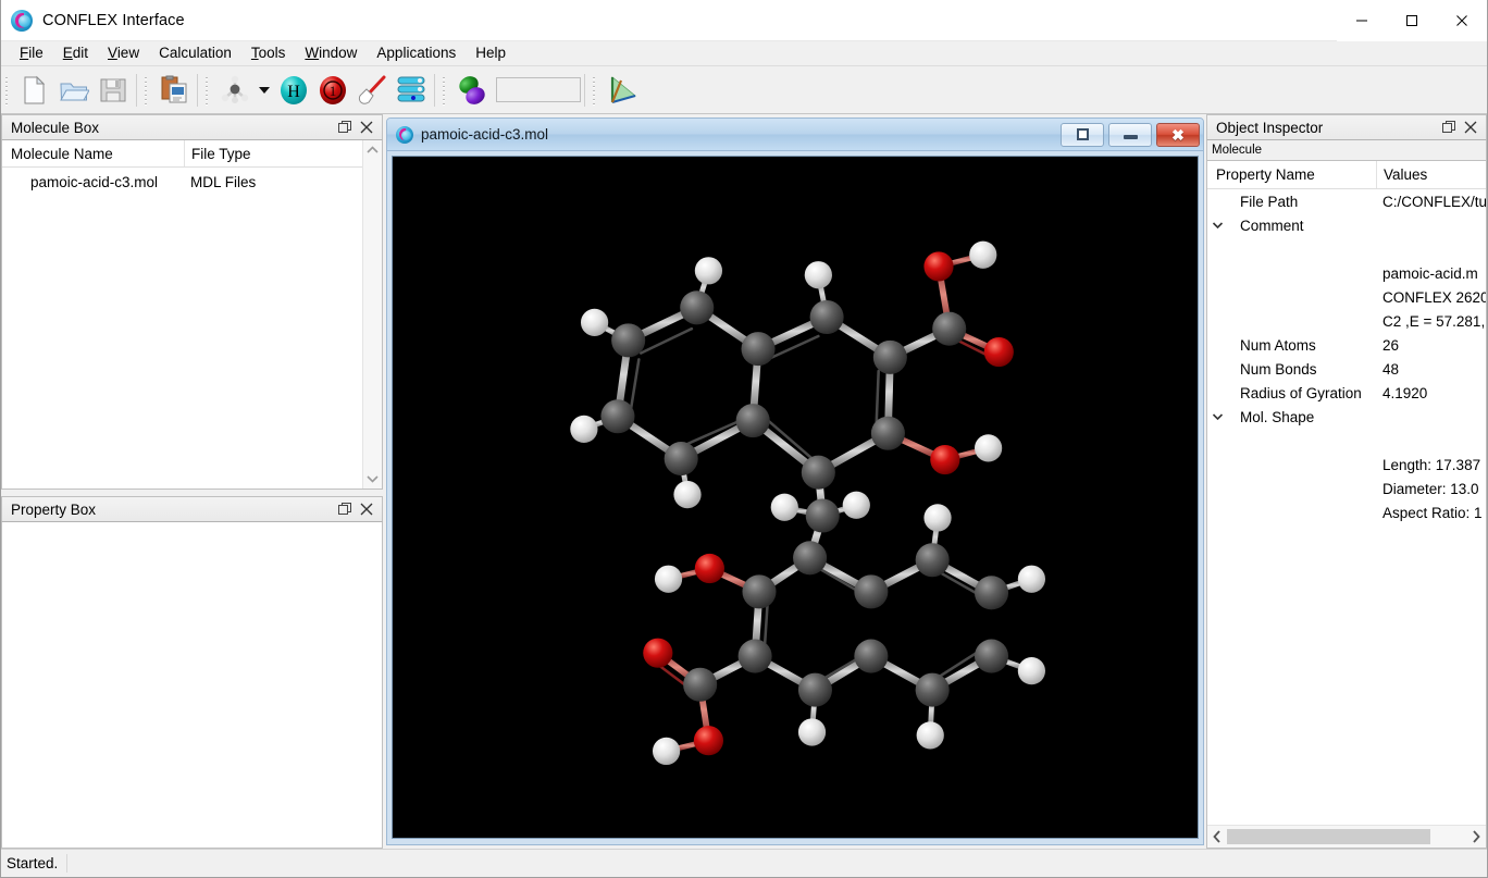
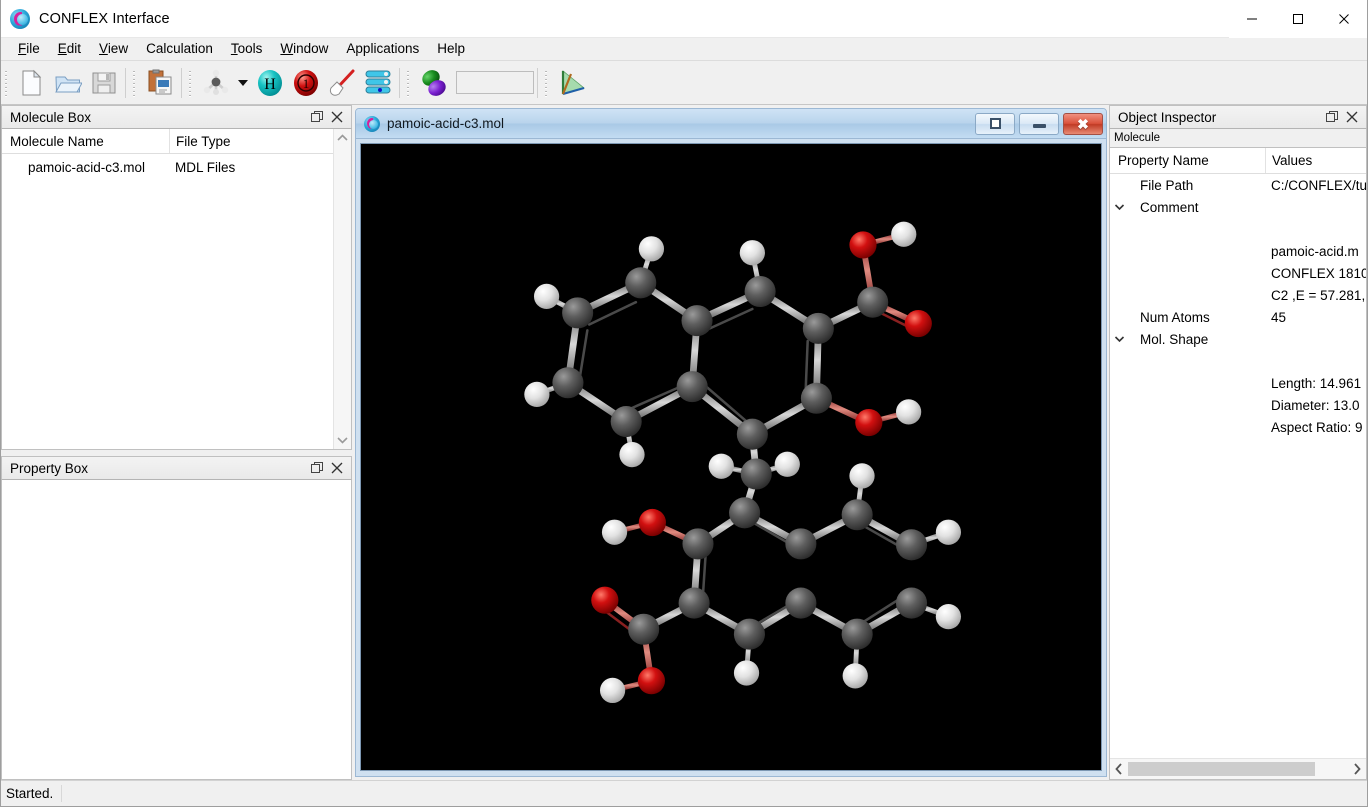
  CONFLEX Interface
  File
  Edit
  View
  Calculation
  Tools
  Window
  Applications
  Help
  H
  1
  Molecule Box
  Molecule Name
  File Type
  pamoic-acid-c3.mol
  MDL Files
  Property Box
  pamoic-acid-c3.mol
  ✖
  Object Inspector
  Molecule
  Property Name
  Values
  File Path
  C:/CONFLEX/tu
  Comment
  pamoic-acid.m
- CONFLEX 2620
+ CONFLEX 1810
  C2 ,E = 57.281,
  Num Atoms
- 26
+ 45
- Num Bonds
- 48
- Radius of Gyration
- 4.1920
  Mol. Shape
- Length: 17.387
+ Length: 14.961
  Diameter: 13.0
- Aspect Ratio: 1
+ Aspect Ratio: 9
  Started.
